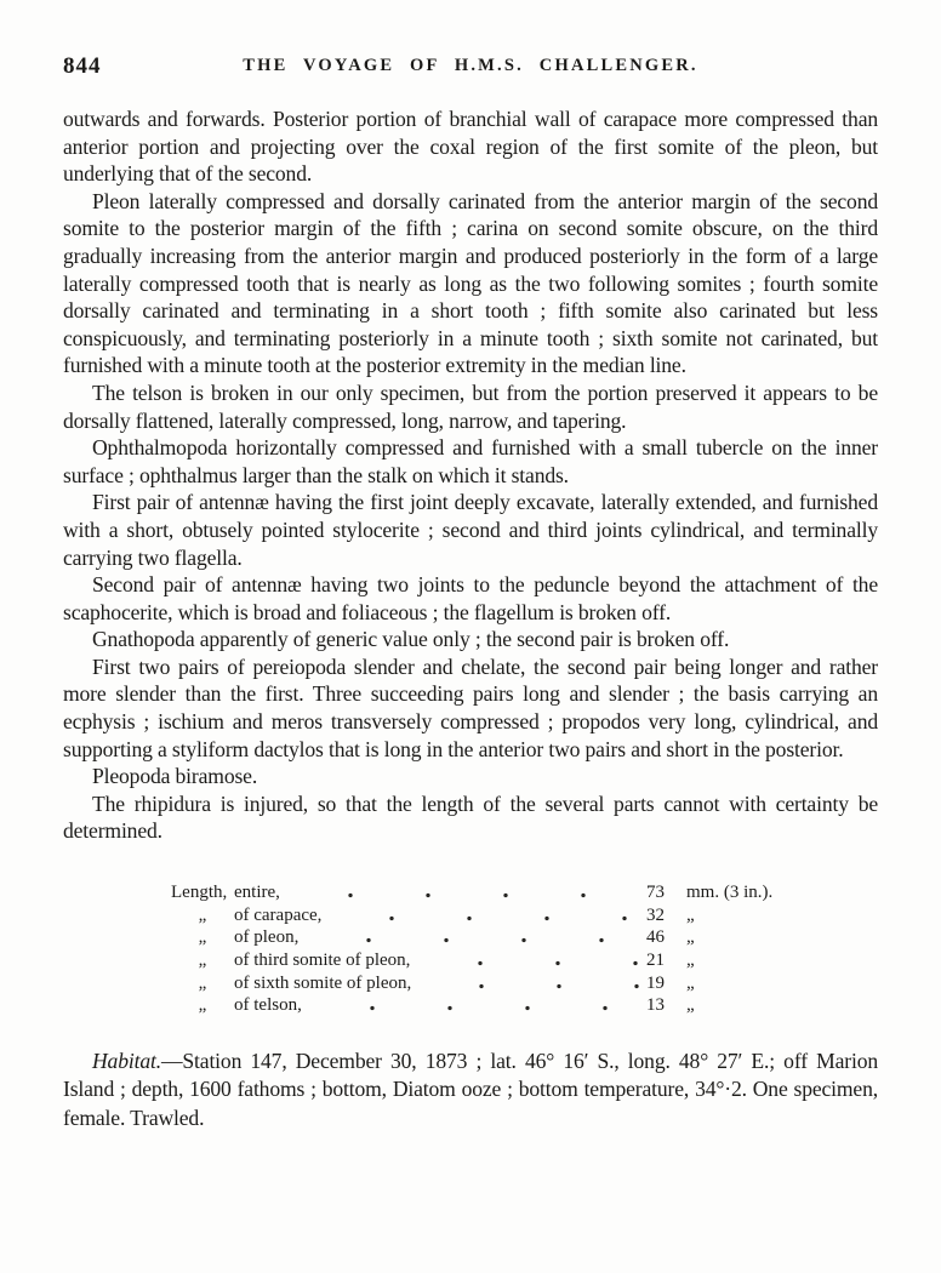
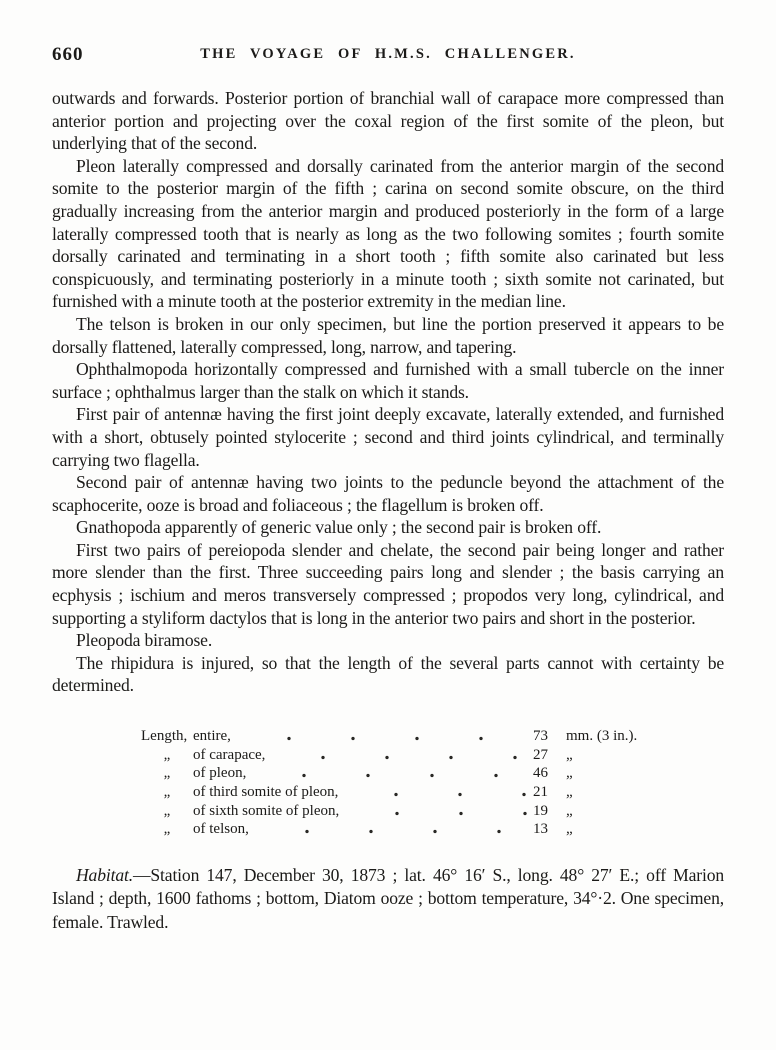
- 844
+ 660
  THE VOYAGE OF H.M.S. CHALLENGER.
  outwards and forwards. Posterior portion of branchial wall of carapace more compressed than anterior portion and projecting over the coxal region of the first somite of the pleon, but underlying that of the second.
  Pleon laterally compressed and dorsally carinated from the anterior margin of the second somite to the posterior margin of the fifth ; carina on second somite obscure, on the third gradually increasing from the anterior margin and produced posteriorly in the form of a large laterally compressed tooth that is nearly as long as the two following somites ; fourth somite dorsally carinated and terminating in a short tooth ; fifth somite also carinated but less conspicuously, and terminating posteriorly in a minute tooth ; sixth somite not carinated, but furnished with a minute tooth at the posterior extremity in the median line.
- The telson is broken in our only specimen, but from the portion preserved it appears to be dorsally flattened, laterally compressed, long, narrow, and tapering.
+ The telson is broken in our only specimen, but line the portion preserved it appears to be dorsally flattened, laterally compressed, long, narrow, and tapering.
  Ophthalmopoda horizontally compressed and furnished with a small tubercle on the inner surface ; ophthalmus larger than the stalk on which it stands.
  First pair of antennæ having the first joint deeply excavate, laterally extended, and furnished with a short, obtusely pointed stylocerite ; second and third joints cylindrical, and terminally carrying two flagella.
- Second pair of antennæ having two joints to the peduncle beyond the attachment of the scaphocerite, which is broad and foliaceous ; the flagellum is broken off.
+ Second pair of antennæ having two joints to the peduncle beyond the attachment of the scaphocerite, ooze is broad and foliaceous ; the flagellum is broken off.
  Gnathopoda apparently of generic value only ; the second pair is broken off.
  First two pairs of pereiopoda slender and chelate, the second pair being longer and rather more slender than the first. Three succeeding pairs long and slender ; the basis carrying an ecphysis ; ischium and meros transversely compressed ; propodos very long, cylindrical, and supporting a styliform dactylos that is long in the anterior two pairs and short in the posterior.
  Pleopoda biramose.
  The rhipidura is injured, so that the length of the several parts cannot with certainty be determined.
  Length,
  entire,
  73
  mm. (3 in.).
  „
  of carapace,
- 32
+ 27
  „
  „
  of pleon,
  46
  „
  „
  of third somite of pleon,
  21
  „
  „
  of sixth somite of pleon,
  19
  „
  „
  of telson,
  13
  „
  Habitat.—Station 147, December 30, 1873 ; lat. 46° 16′ S., long. 48° 27′ E.; off Marion Island ; depth, 1600 fathoms ; bottom, Diatom ooze ; bottom temperature, 34°·2. One specimen, female. Trawled.
